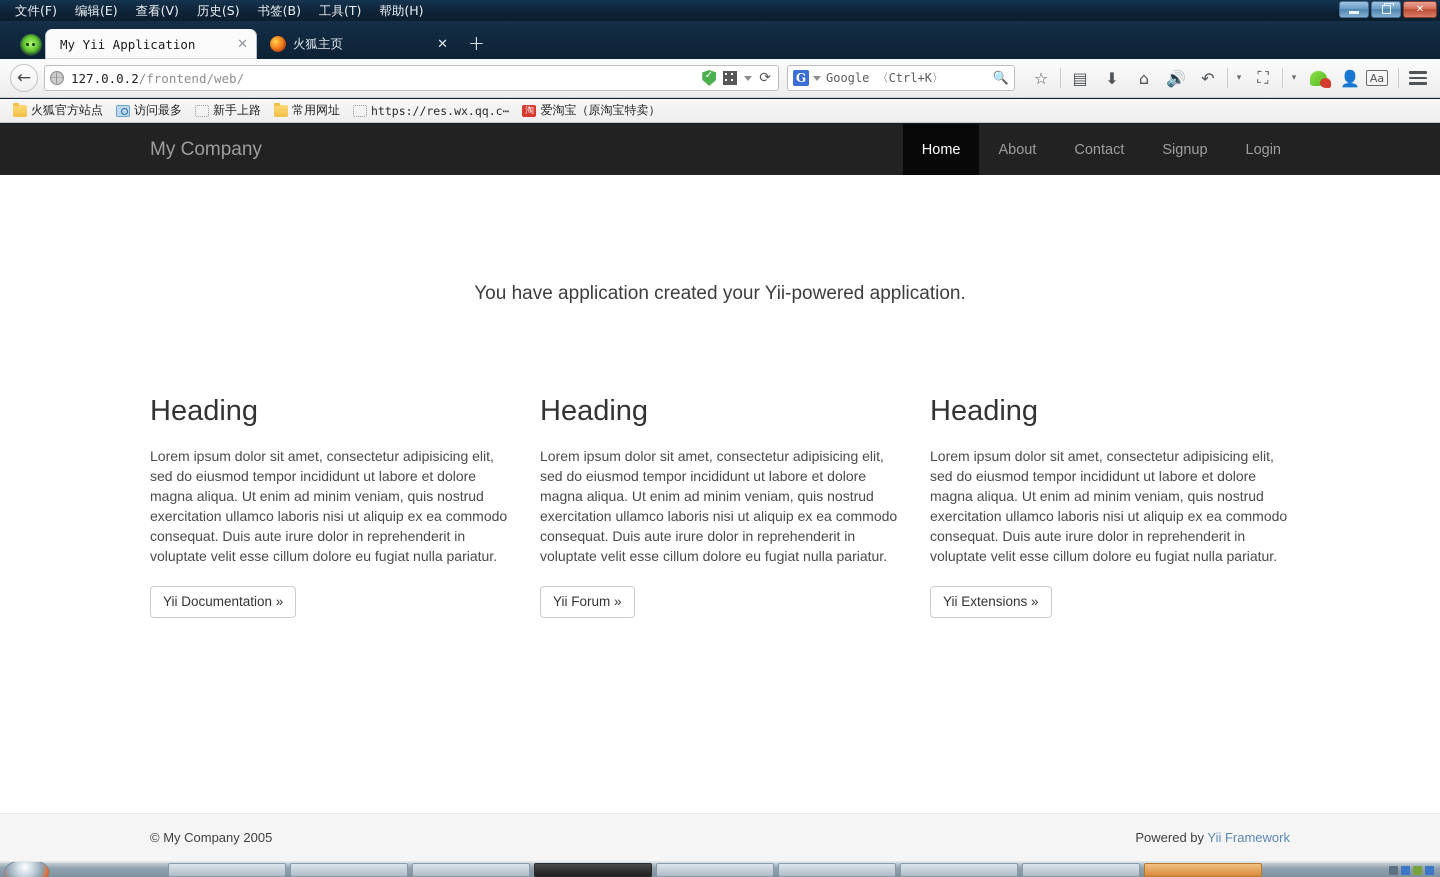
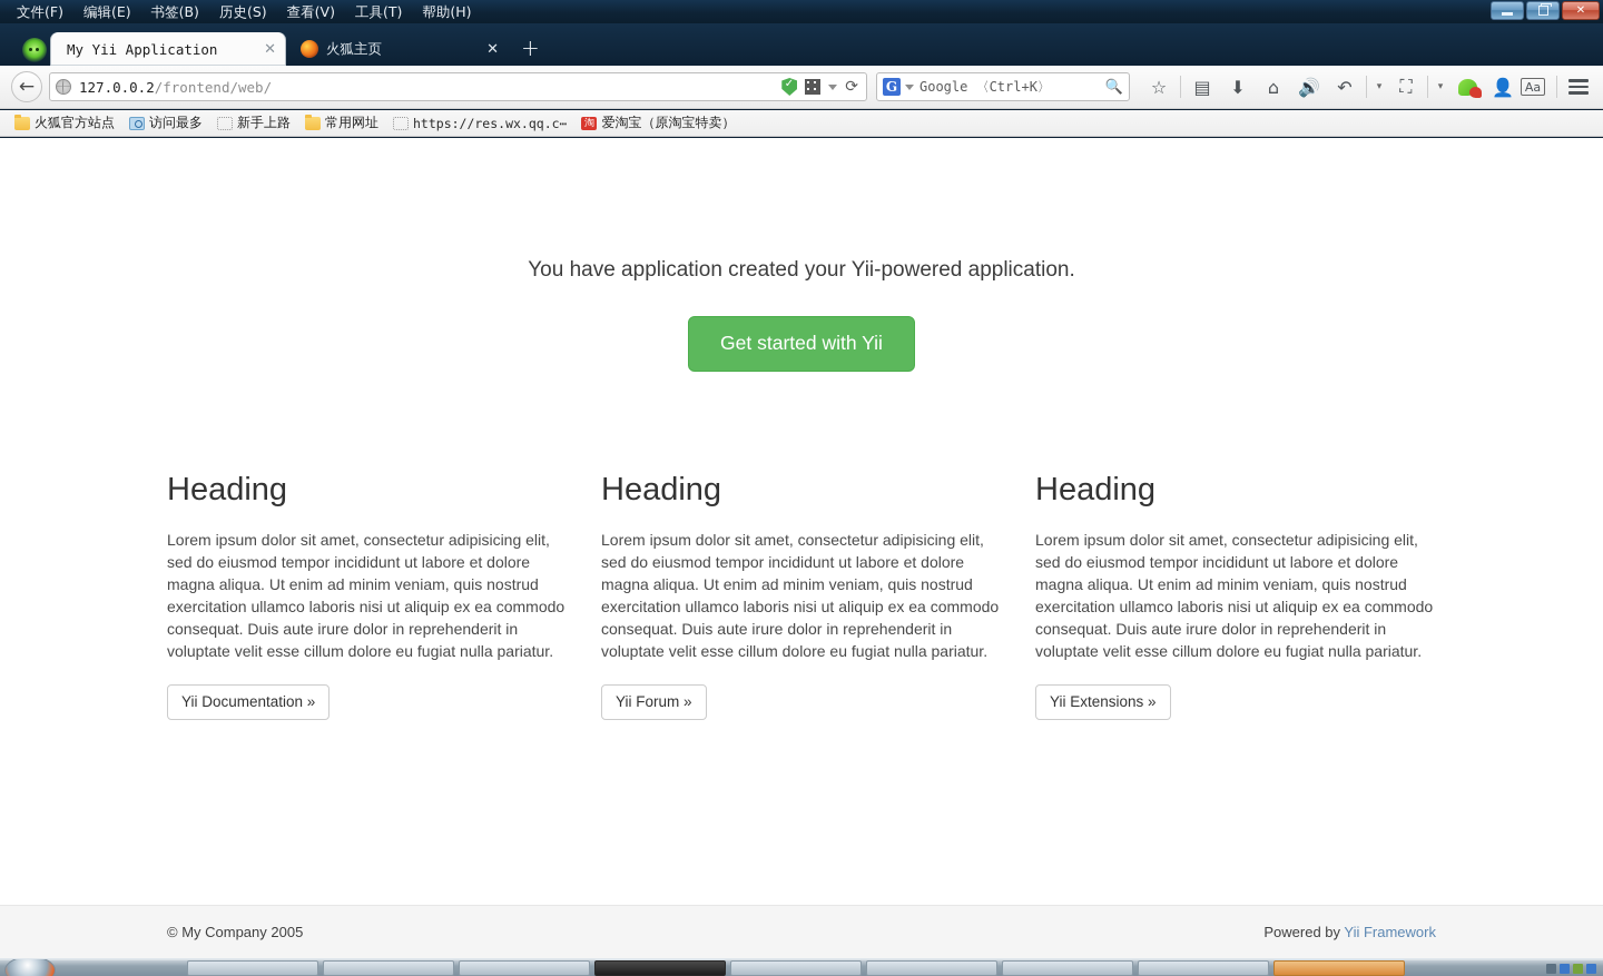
  文件(F)
  编辑(E)
- 查看(V)
+ 书签(B)
  历史(S)
- 书签(B)
+ 查看(V)
  工具(T)
  帮助(H)
  ✕
  My Yii Application
  ✕
  火狐主页
  ✕
  +
  ←
  127.0.0.2/frontend/web/
  ⟳
  G
  Google 〈Ctrl+K〉
  🔍
  ☆
  ▤
  ⬇
  ⌂
  🔊
  ↶
  ▾
  ⛶
  ▾
  👤
  Aa
  火狐官方站点
  访问最多
  新手上路
  常用网址
  https://res.wx.qq.c⋯
  淘
  爱淘宝（原淘宝特卖）
- My Company
- Home
- About
- Contact
- Signup
- Login
  You have application created your Yii-powered application.
+ Get started with Yii
  Heading
  Lorem ipsum dolor sit amet, consectetur adipisicing elit, sed do eiusmod tempor incididunt ut labore et dolore magna aliqua. Ut enim ad minim veniam, quis nostrud exercitation ullamco laboris nisi ut aliquip ex ea commodo consequat. Duis aute irure dolor in reprehenderit in voluptate velit esse cillum dolore eu fugiat nulla pariatur.
  Yii Documentation »
  Heading
  Lorem ipsum dolor sit amet, consectetur adipisicing elit, sed do eiusmod tempor incididunt ut labore et dolore magna aliqua. Ut enim ad minim veniam, quis nostrud exercitation ullamco laboris nisi ut aliquip ex ea commodo consequat. Duis aute irure dolor in reprehenderit in voluptate velit esse cillum dolore eu fugiat nulla pariatur.
  Yii Forum »
  Heading
  Lorem ipsum dolor sit amet, consectetur adipisicing elit, sed do eiusmod tempor incididunt ut labore et dolore magna aliqua. Ut enim ad minim veniam, quis nostrud exercitation ullamco laboris nisi ut aliquip ex ea commodo consequat. Duis aute irure dolor in reprehenderit in voluptate velit esse cillum dolore eu fugiat nulla pariatur.
  Yii Extensions »
  © My Company 2005
  Powered by Yii Framework
